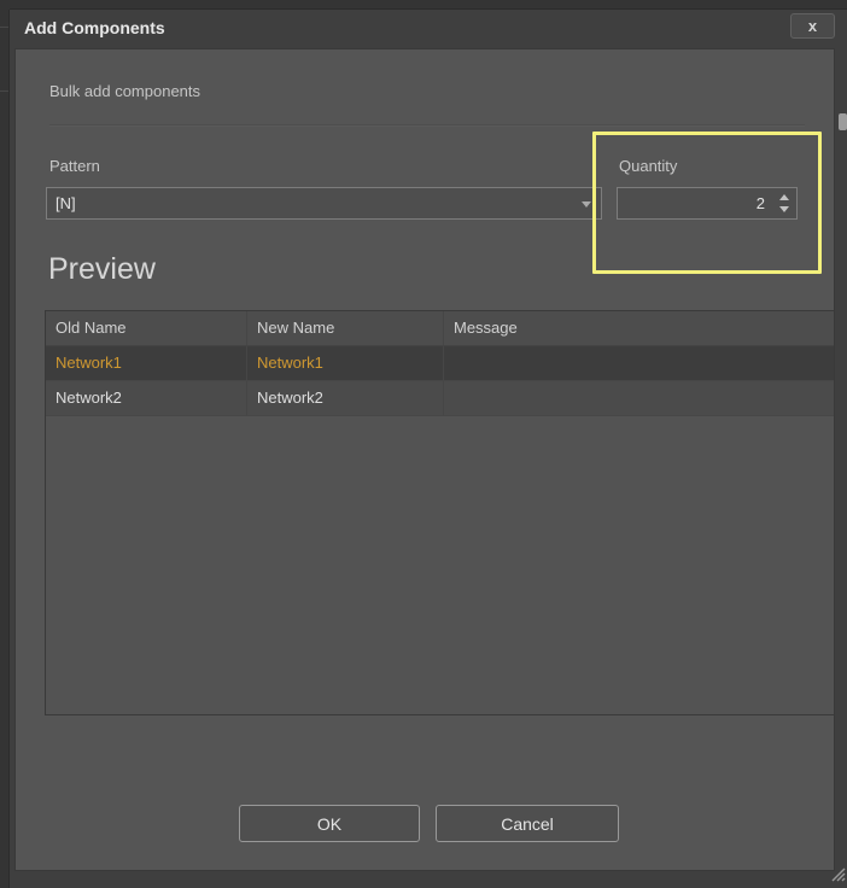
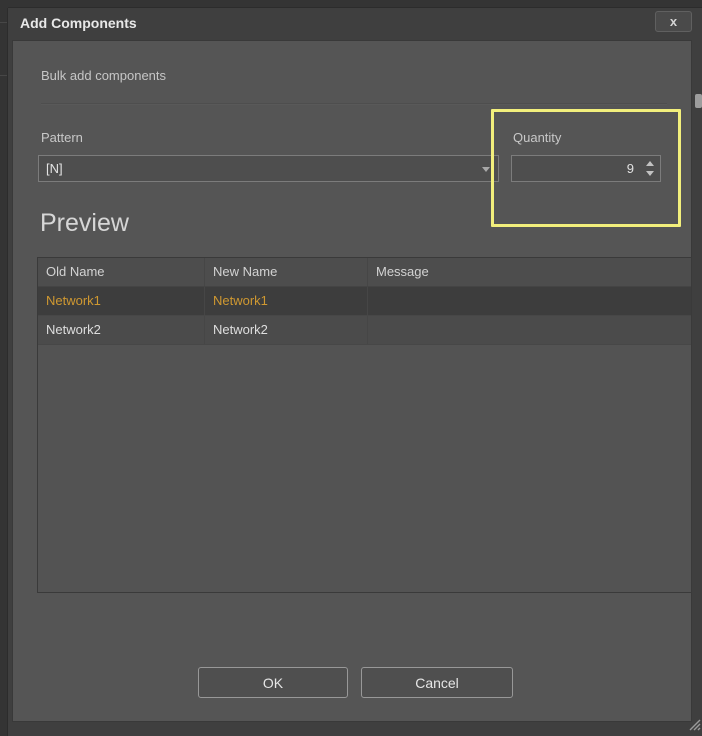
  Add Components
  x
  Bulk add components
  Pattern
  [N]
  Quantity
- 2
+ 9
  Preview
  Old Name
  New Name
  Message
  Network1
  Network1
  Network2
  Network2
  OK
  Cancel
